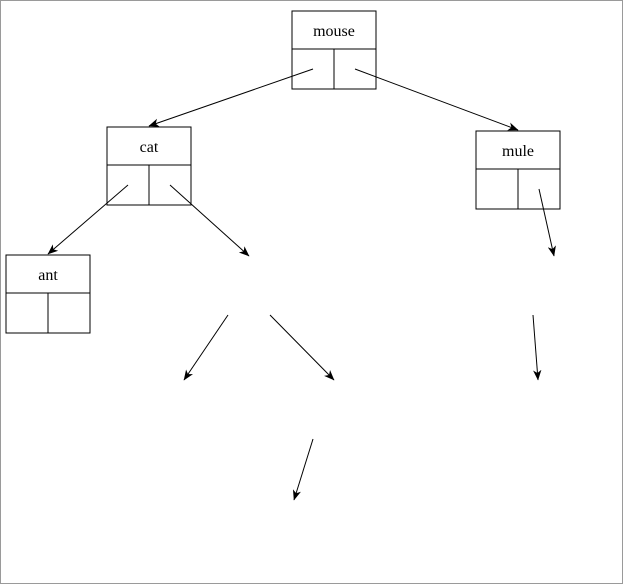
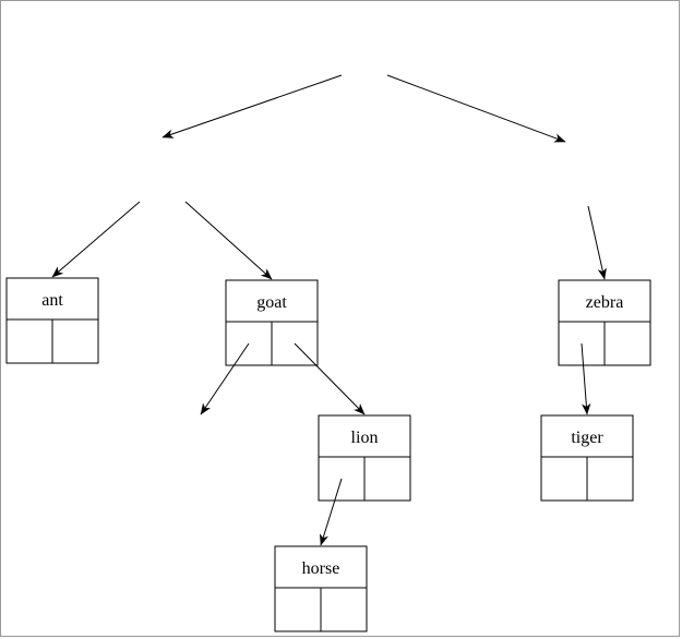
- mouse
- cat
- mule
  ant
+ goat
+ zebra
+ lion
+ tiger
+ horse
